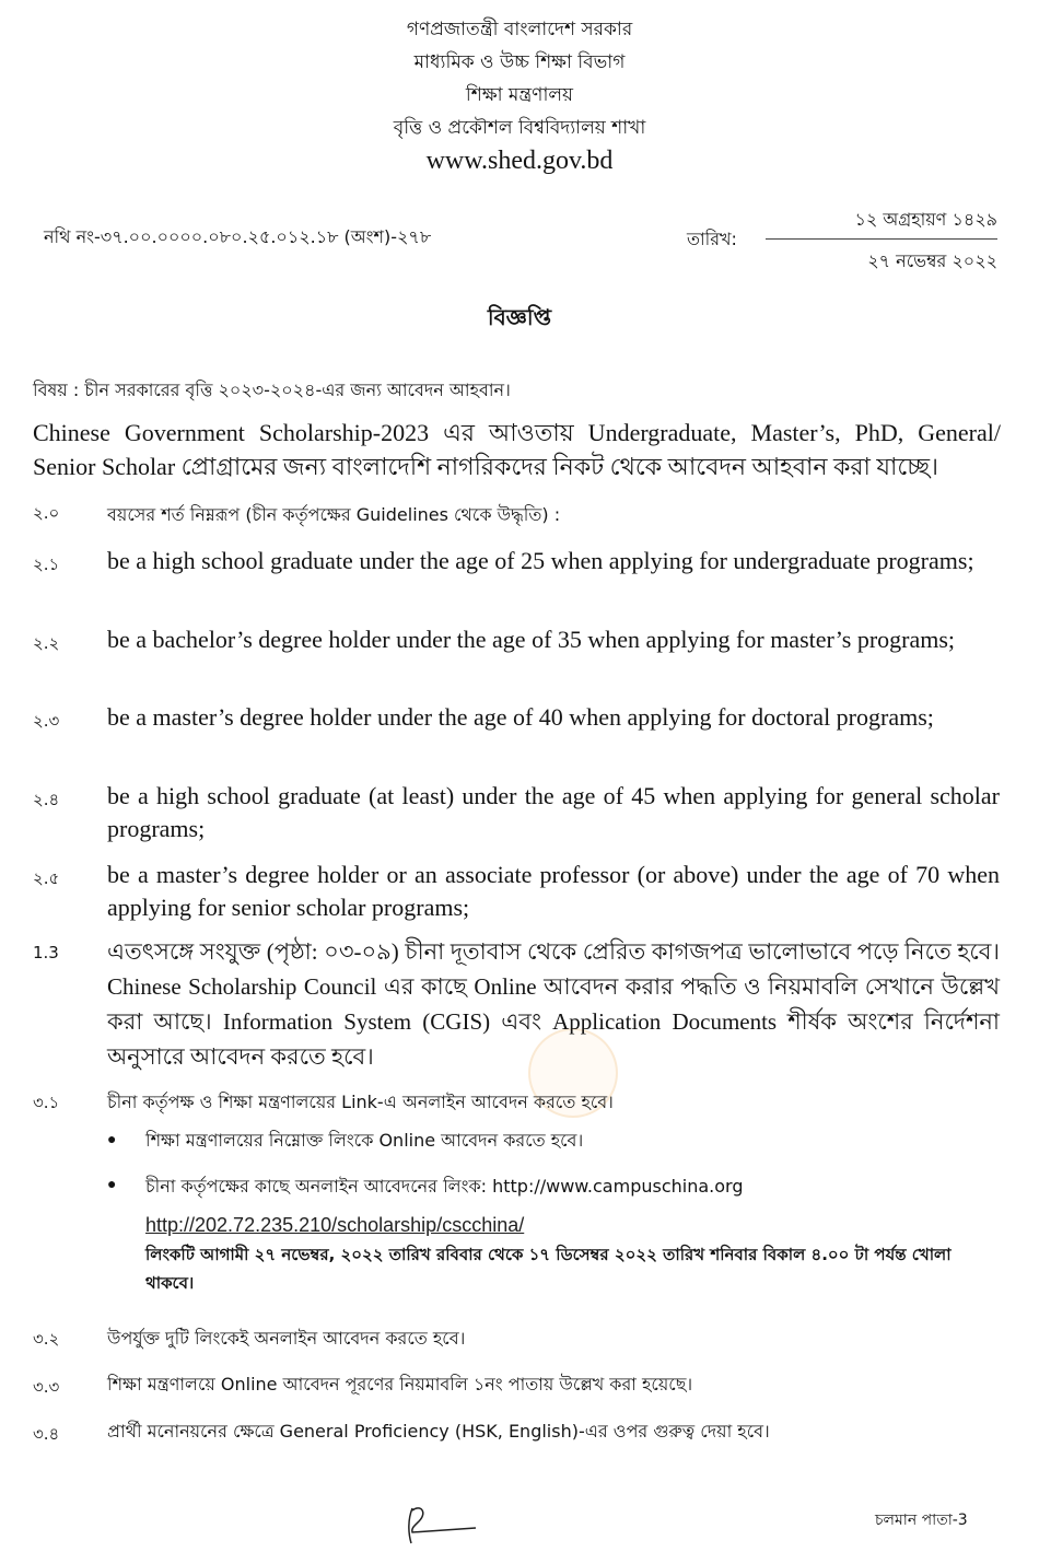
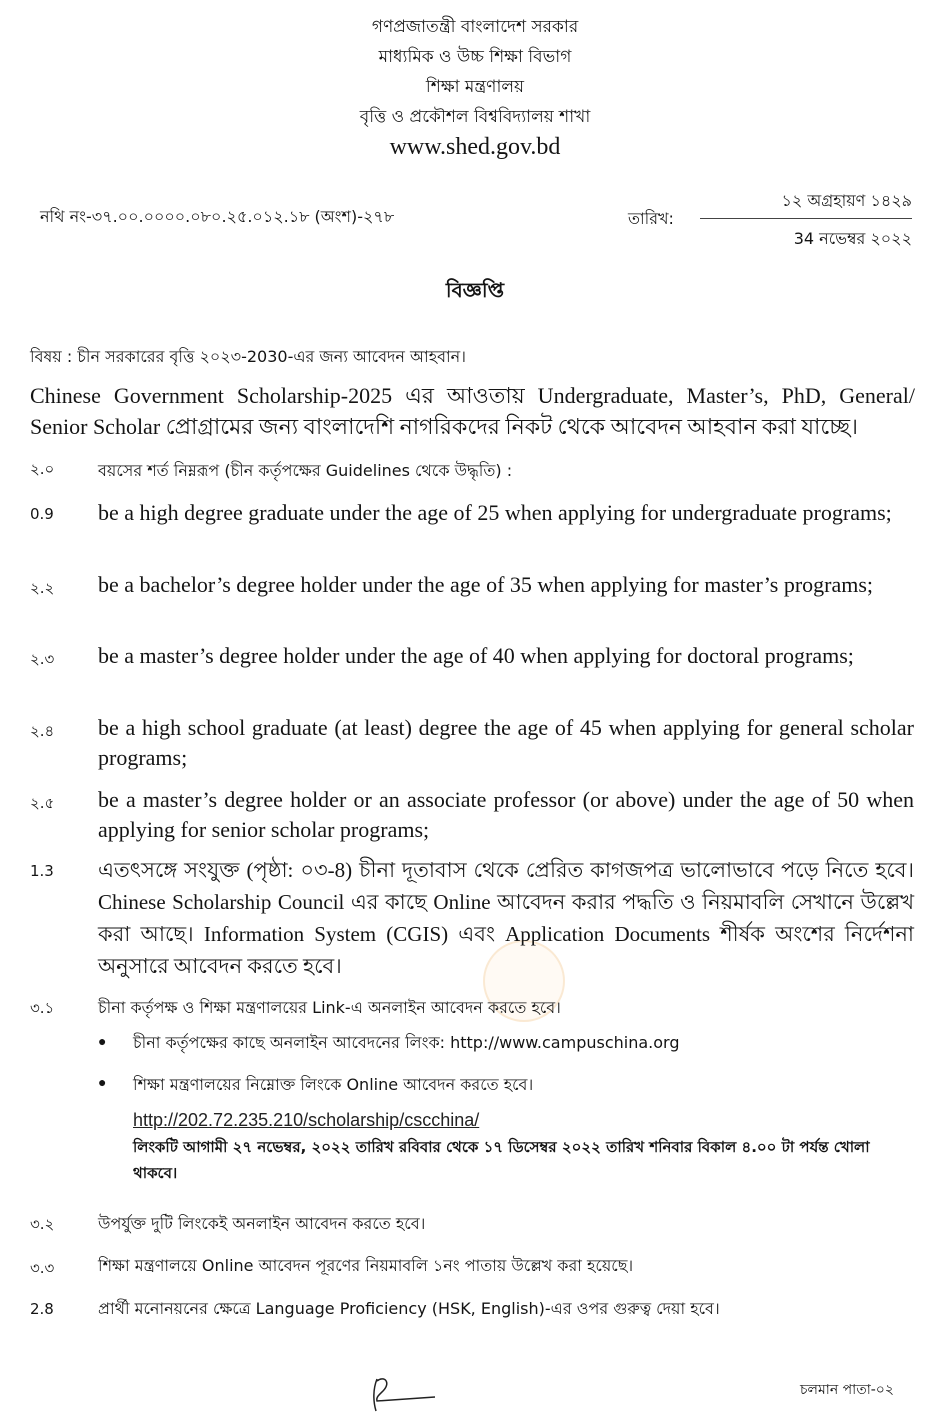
  গণপ্রজাতন্ত্রী বাংলাদেশ সরকার
  মাধ্যমিক ও উচ্চ শিক্ষা বিভাগ
  শিক্ষা মন্ত্রণালয়
  বৃত্তি ও প্রকৌশল বিশ্ববিদ্যালয় শাখা
  www.shed.gov.bd
  নথি নং-৩৭.০০.০০০০.০৮০.২৫.০১২.১৮ (অংশ)-২৭৮
  তারিখ:
  ১২ অগ্রহায়ণ ১৪২৯
- ২৭ নভেম্বর ২০২২
+ 34 নভেম্বর ২০২২
  বিজ্ঞপ্তি
- বিষয় : চীন সরকারের বৃত্তি ২০২৩-২০২৪-এর জন্য আবেদন আহবান।
+ বিষয় : চীন সরকারের বৃত্তি ২০২৩-2030-এর জন্য আবেদন আহবান।
- Chinese Government Scholarship-2023 এর আওতায় Undergraduate, Master’s, PhD, General/ Senior Scholar প্রোগ্রামের জন্য বাংলাদেশি নাগরিকদের নিকট থেকে আবেদন আহবান করা যাচ্ছে।
+ Chinese Government Scholarship-2025 এর আওতায় Undergraduate, Master’s, PhD, General/ Senior Scholar প্রোগ্রামের জন্য বাংলাদেশি নাগরিকদের নিকট থেকে আবেদন আহবান করা যাচ্ছে।
  ২.০
  বয়সের শর্ত নিম্নরূপ (চীন কর্তৃপক্ষের Guidelines থেকে উদ্ধৃতি) :
- ২.১
+ 0.9
- be a high school graduate under the age of 25 when applying for undergraduate programs;
+ be a high degree graduate under the age of 25 when applying for undergraduate programs;
  ২.২
  be a bachelor’s degree holder under the age of 35 when applying for master’s programs;
  ২.৩
  be a master’s degree holder under the age of 40 when applying for doctoral programs;
  ২.৪
- be a high school graduate (at least) under the age of 45 when applying for general scholar programs;
+ be a high school graduate (at least) degree the age of 45 when applying for general scholar programs;
  ২.৫
- be a master’s degree holder or an associate professor (or above) under the age of 70 when applying for senior scholar programs;
+ be a master’s degree holder or an associate professor (or above) under the age of 50 when applying for senior scholar programs;
  1.3
- এতৎসঙ্গে সংযুক্ত (পৃষ্ঠা: ০৩-০৯) চীনা দূতাবাস থেকে প্রেরিত কাগজপত্র ভালোভাবে পড়ে নিতে হবে। Chinese Scholarship Council এর কাছে Online আবেদন করার পদ্ধতি ও নিয়মাবলি সেখানে উল্লেখ করা আছে। Information System (CGIS) এবং Application Documents শীর্ষক অংশের নির্দেশনা অনুসারে আবেদন করতে হবে।
+ এতৎসঙ্গে সংযুক্ত (পৃষ্ঠা: ০৩-8) চীনা দূতাবাস থেকে প্রেরিত কাগজপত্র ভালোভাবে পড়ে নিতে হবে। Chinese Scholarship Council এর কাছে Online আবেদন করার পদ্ধতি ও নিয়মাবলি সেখানে উল্লেখ করা আছে। Information System (CGIS) এবং Application Documents শীর্ষক অংশের নির্দেশনা অনুসারে আবেদন করতে হবে।
  ৩.১
  চীনা কর্তৃপক্ষ ও শিক্ষা মন্ত্রণালয়ের Link-এ অনলাইন আবেদন করতে হবে।
  ●
- শিক্ষা মন্ত্রণালয়ের নিম্নোক্ত লিংকে Online আবেদন করতে হবে।
+ চীনা কর্তৃপক্ষের কাছে অনলাইন আবেদনের লিংক: http://www.campuschina.org
  ●
- চীনা কর্তৃপক্ষের কাছে অনলাইন আবেদনের লিংক: http://www.campuschina.org
+ শিক্ষা মন্ত্রণালয়ের নিম্নোক্ত লিংকে Online আবেদন করতে হবে।
  http://202.72.235.210/scholarship/cscchina/
  লিংকটি আগামী ২৭ নভেম্বর, ২০২২ তারিখ রবিবার থেকে ১৭ ডিসেম্বর ২০২২ তারিখ শনিবার বিকাল ৪.০০ টা পর্যন্ত খোলা থাকবে।
  ৩.২
  উপর্যুক্ত দুটি লিংকেই অনলাইন আবেদন করতে হবে।
  ৩.৩
  শিক্ষা মন্ত্রণালয়ে Online আবেদন পূরণের নিয়মাবলি ১নং পাতায় উল্লেখ করা হয়েছে।
- ৩.৪
+ 2.8
- প্রার্থী মনোনয়নের ক্ষেত্রে General Proficiency (HSK, English)-এর ওপর গুরুত্ব দেয়া হবে।
+ প্রার্থী মনোনয়নের ক্ষেত্রে Language Proficiency (HSK, English)-এর ওপর গুরুত্ব দেয়া হবে।
- চলমান পাতা-3
+ চলমান পাতা-০২
